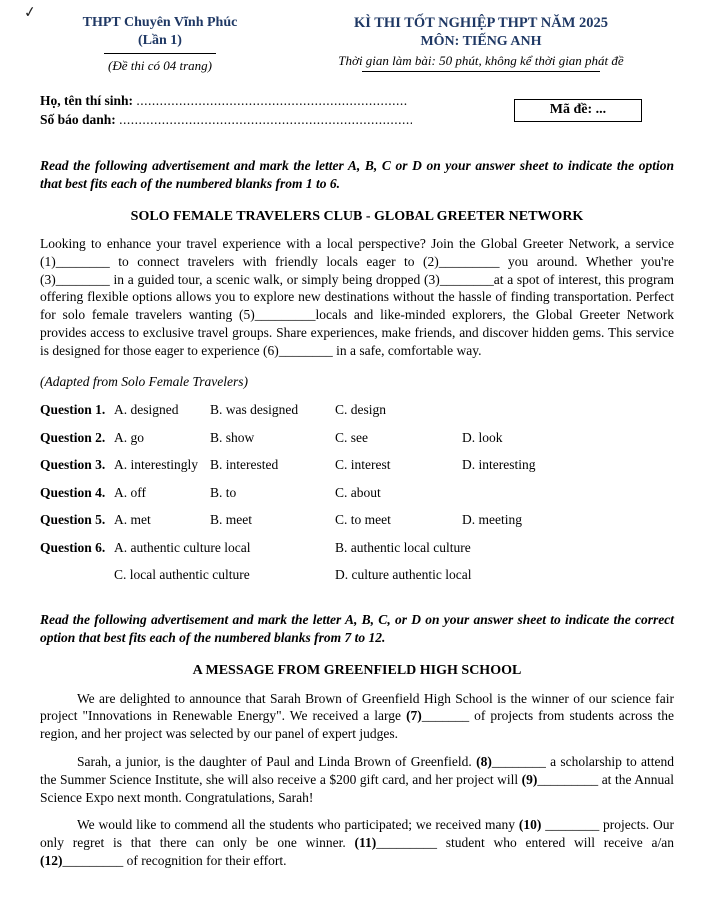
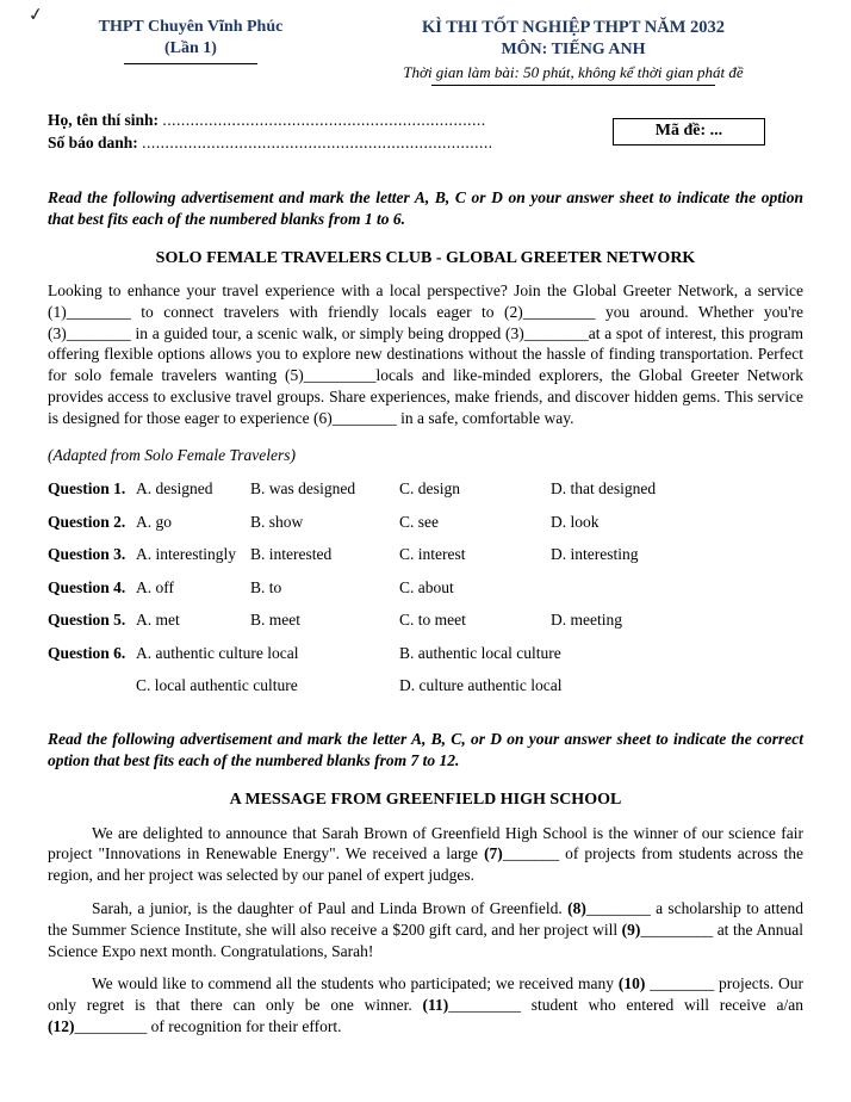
  THPT Chuyên Vĩnh Phúc
  (Lần 1)
- (Đề thi có 04 trang)
- KÌ THI TỐT NGHIỆP THPT NĂM 2025
+ KÌ THI TỐT NGHIỆP THPT NĂM 2032
  MÔN: TIẾNG ANH
  Thời gian làm bài: 50 phút, không kể thời gian phát đề
  Họ, tên thí sinh: ......................................................................
  Số báo danh: ............................................................................
  Mã đề: ...
  Read the following advertisement and mark the letter A, B, C or D on your answer sheet to indicate the option that best fits each of the numbered blanks from 1 to 6.
  SOLO FEMALE TRAVELERS CLUB - GLOBAL GREETER NETWORK
  Looking to enhance your travel experience with a local perspective? Join the Global Greeter Network, a service (1)________ to connect travelers with friendly locals eager to (2)_________ you around. Whether you're (3)________ in a guided tour, a scenic walk, or simply being dropped (3)________at a spot of interest, this program offering flexible options allows you to explore new destinations without the hassle of finding transportation. Perfect for solo female travelers wanting (5)_________locals and like-minded explorers, the Global Greeter Network provides access to exclusive travel groups. Share experiences, make friends, and discover hidden gems. This service is designed for those eager to experience (6)________ in a safe, comfortable way.
  (Adapted from Solo Female Travelers)
  Question 1.
  A. designed
  B. was designed
  C. design
+ D. that designed
  Question 2.
  A. go
  B. show
  C. see
  D. look
  Question 3.
  A. interestingly
  B. interested
  C. interest
  D. interesting
  Question 4.
  A. off
  B. to
  C. about
  Question 5.
  A. met
  B. meet
  C. to meet
  D. meeting
  Question 6.
  A. authentic culture local
  B. authentic local culture
  C. local authentic culture
  D. culture authentic local
  Read the following advertisement and mark the letter A, B, C, or D on your answer sheet to indicate the correct option that best fits each of the numbered blanks from 7 to 12.
  A MESSAGE FROM GREENFIELD HIGH SCHOOL
  We are delighted to announce that Sarah Brown of Greenfield High School is the winner of our science fair project "Innovations in Renewable Energy". We received a large (7)_______ of projects from students across the region, and her project was selected by our panel of expert judges.
  Sarah, a junior, is the daughter of Paul and Linda Brown of Greenfield. (8)________ a scholarship to attend the Summer Science Institute, she will also receive a $200 gift card, and her project will (9)_________ at the Annual Science Expo next month. Congratulations, Sarah!
  We would like to commend all the students who participated; we received many (10) ________ projects. Our only regret is that there can only be one winner. (11)_________ student who entered will receive a/an (12)_________ of recognition for their effort.
